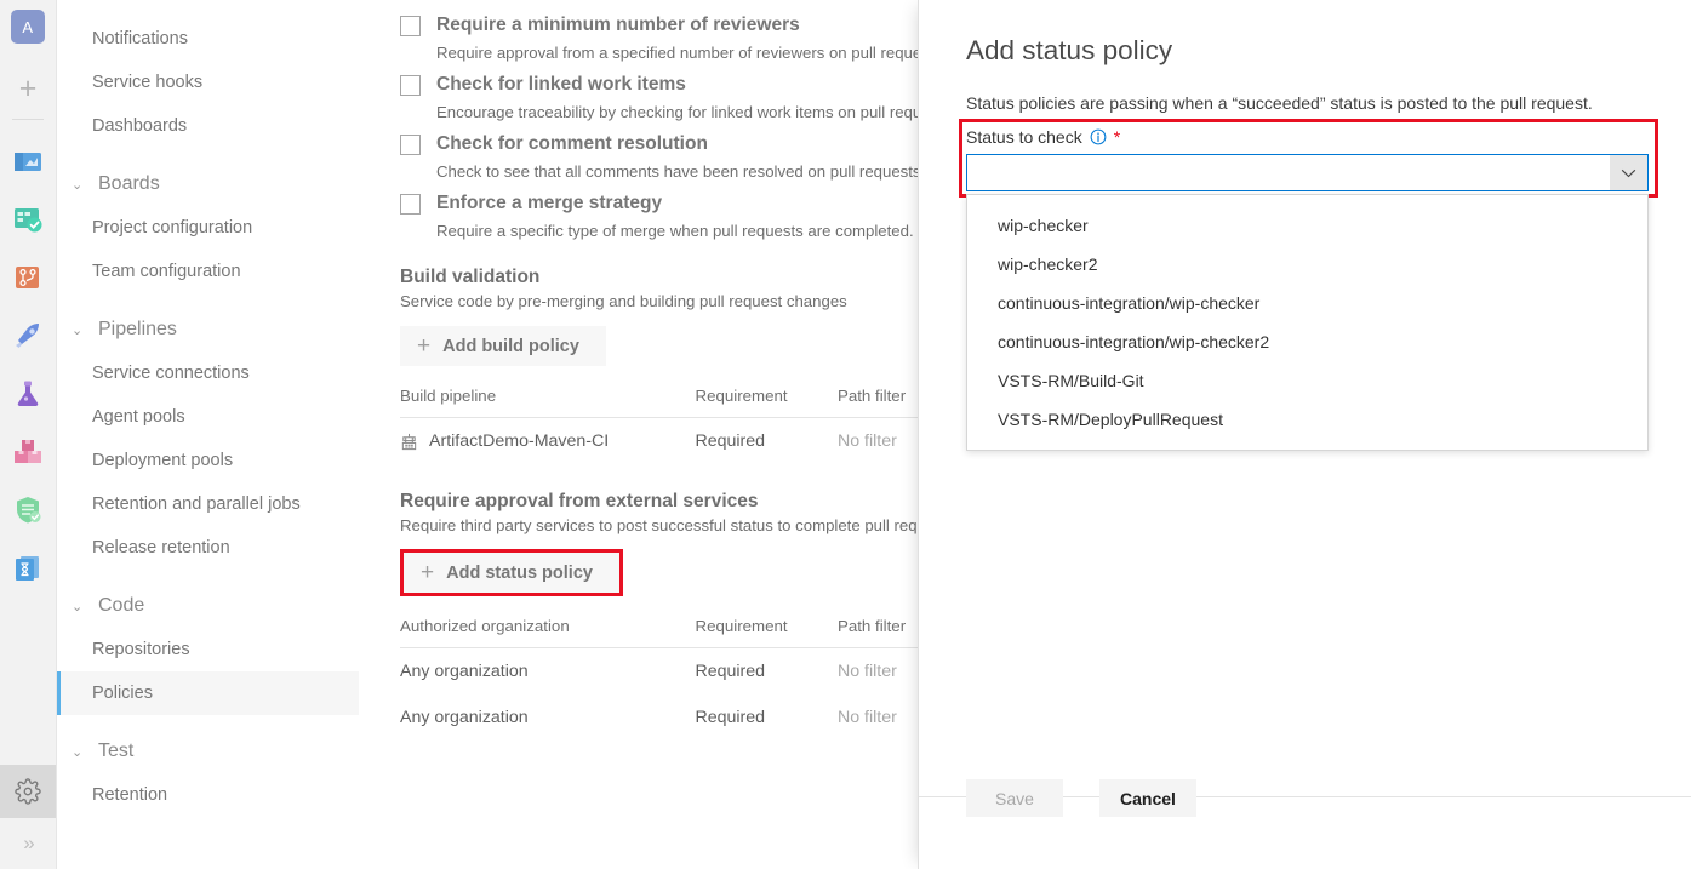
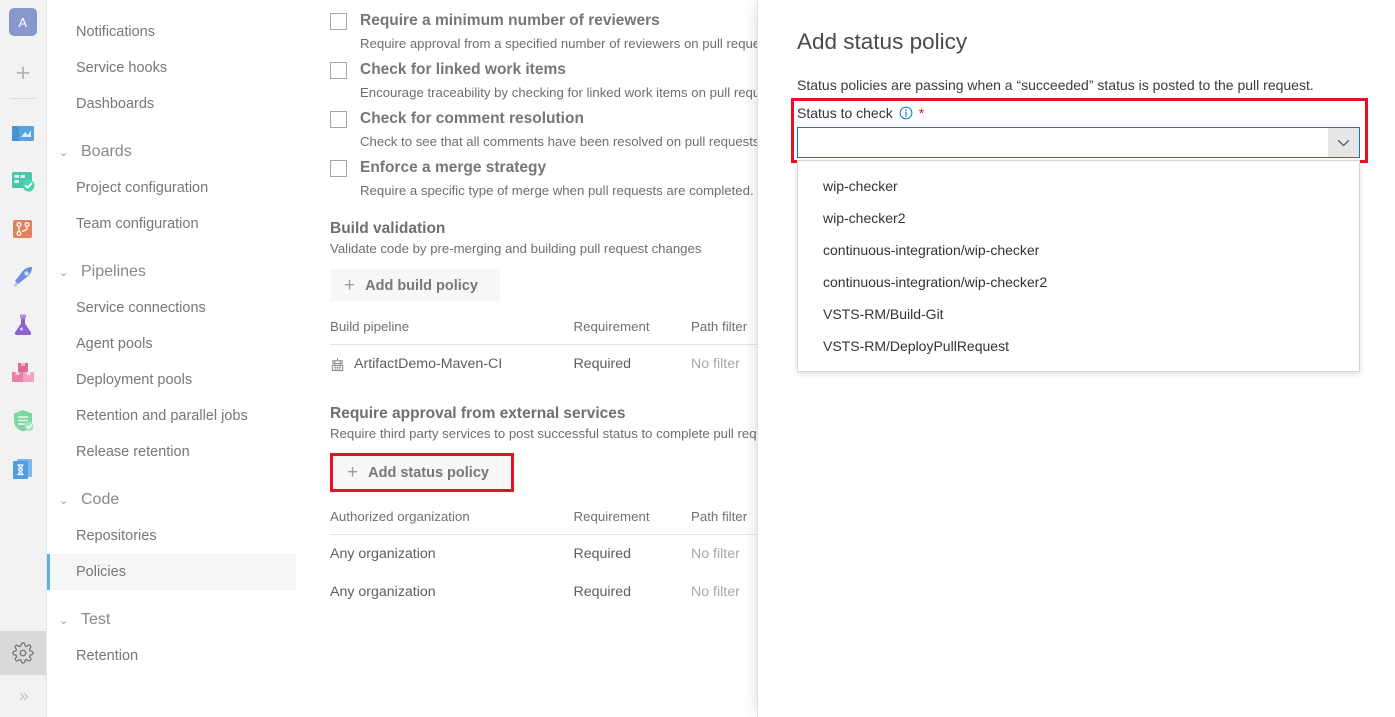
  A
  +
  »
  Notifications
  Service hooks
  Dashboards
  ⌄
  Boards
  Project configuration
  Team configuration
  ⌄
  Pipelines
  Service connections
  Agent pools
  Deployment pools
  Retention and parallel jobs
  Release retention
  ⌄
  Code
  Repositories
  Policies
  ⌄
  Test
  Retention
  Require a minimum number of reviewers
  Require approval from a specified number of reviewers on pull requ
  Check for linked work items
  Encourage traceability by checking for linked work items on pull req
  Check for comment resolution
  Check to see that all comments have been resolved on pull request
  Enforce a merge strategy
  Require a specific type of merge when pull requests are completed.
  Build validation
- Service code by pre-merging and building pull request changes
+ Validate code by pre-merging and building pull request changes
  +
  Add build policy
  Build pipeline	Requirement	Path filter
  ArtifactDemo-Maven-CI	Required	No filter
  Require approval from external services
  Require third party services to post successful status to complete pull req
  +
  Add status policy
  Authorized organization	Requirement	Path filter
  Any organization	Required	No filter
  Any organization	Required	No filter
  Add status policy
  Status policies are passing when a “succeeded” status is posted to the pull request.
  Status to check
  *
  wip-checker
  wip-checker2
  continuous-integration/wip-checker
  continuous-integration/wip-checker2
  VSTS-RM/Build-Git
  VSTS-RM/DeployPullRequest
- Save
- Cancel
